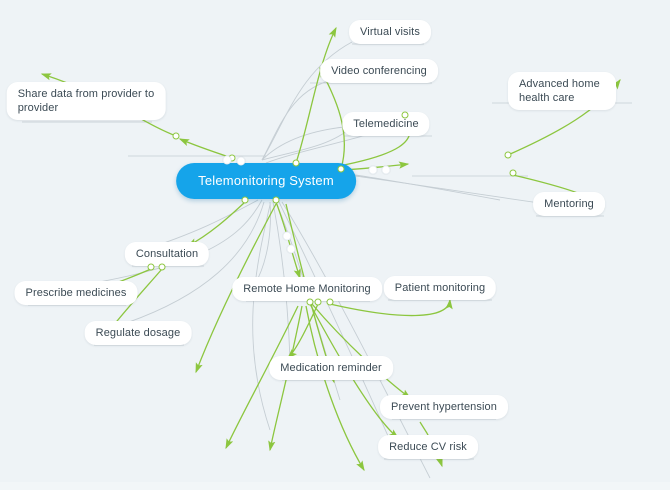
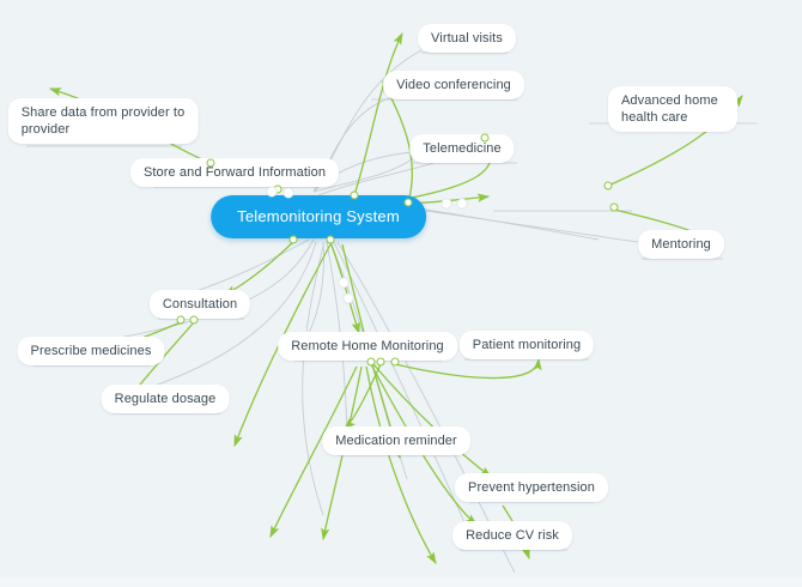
  Telemonitoring System
  Virtual visits
  Video conferencing
  Telemedicine
  Advanced home health care
  Mentoring
  Share data from provider to
  provider
+ Store and Forward Information
  Consultation
  Prescribe medicines
  Regulate dosage
  Remote Home Monitoring
  Patient monitoring
  Medication reminder
  Prevent hypertension
  Reduce CV risk
